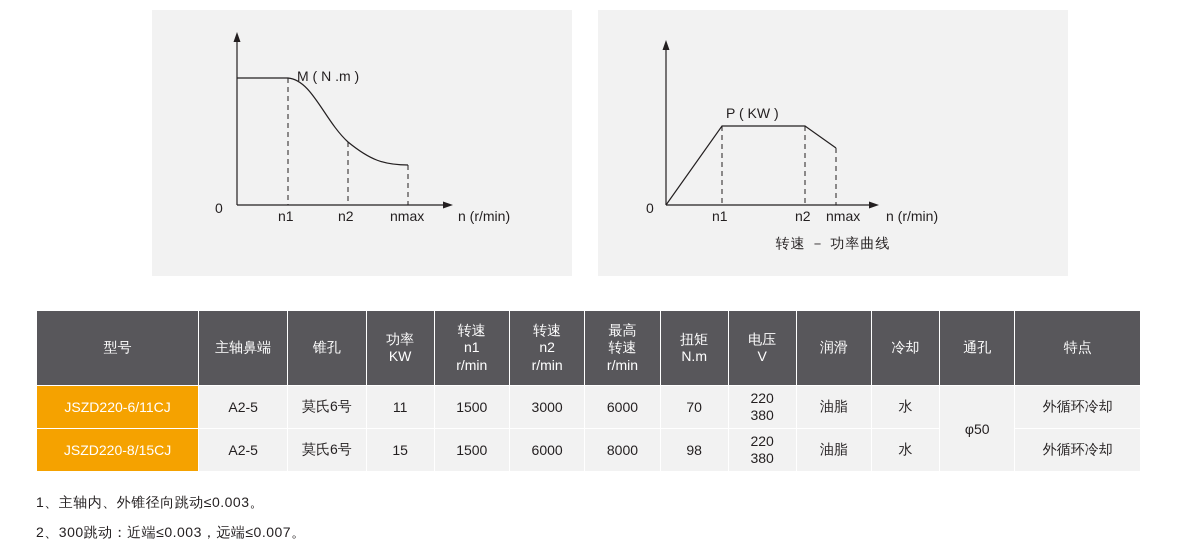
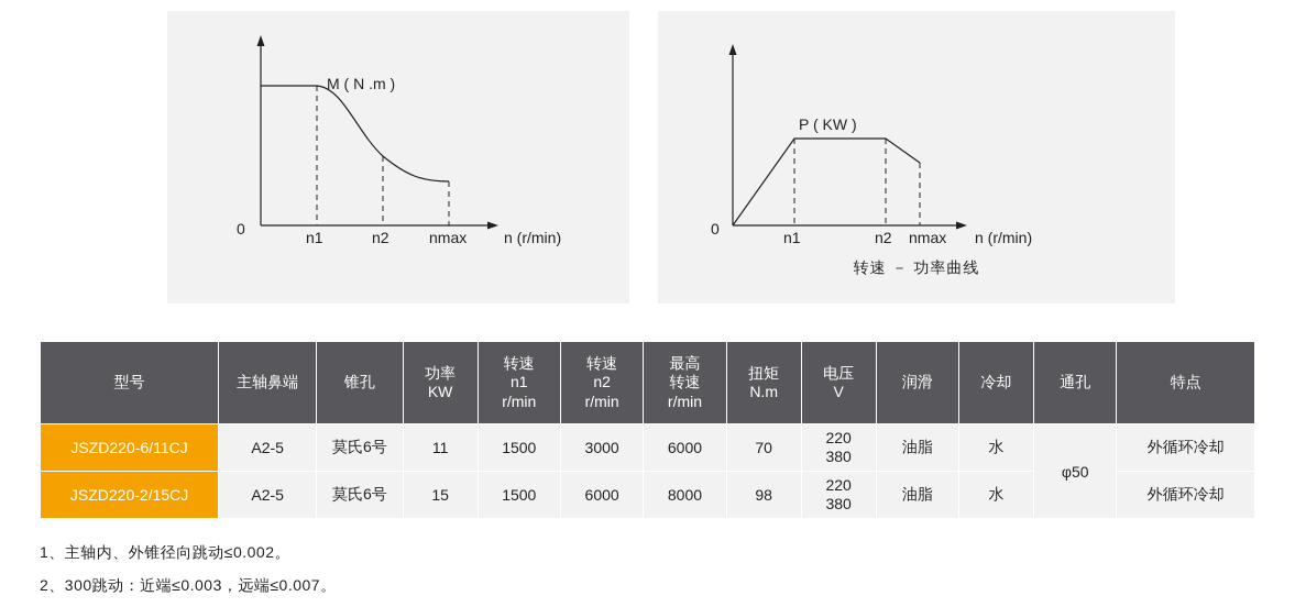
  M ( N .m )
  0
  n1
  n2
  nmax
  n (r/min)
  P ( KW )
  0
  n1
  n2
  nmax
  n (r/min)
  转速 － 功率曲线
  型号	主轴鼻端	锥孔	功率 KW	转速 n1 r/min	转速 n2 r/min	最高 转速 r/min	扭矩 N.m	电压 V	润滑	冷却	通孔	特点
  JSZD220-6/11CJ	A2-5	莫氏6号	11	1500	3000	6000	70	220 380	油脂	水	φ50	外循环冷却
- JSZD220-8/15CJ	A2-5	莫氏6号	15	1500	6000	8000	98	220 380	油脂	水	外循环冷却
+ JSZD220-2/15CJ	A2-5	莫氏6号	15	1500	6000	8000	98	220 380	油脂	水	外循环冷却
- 1、主轴内、外锥径向跳动≤0.003。
+ 1、主轴内、外锥径向跳动≤0.002。
  2、300跳动：近端≤0.003，远端≤0.007。
